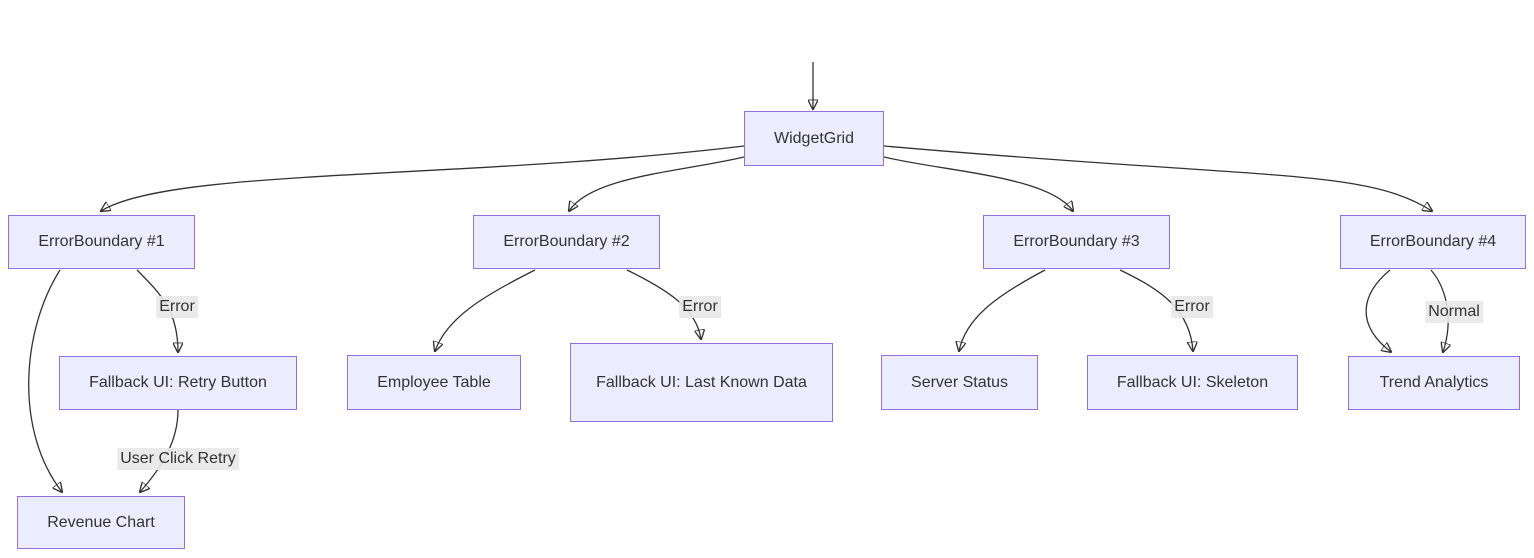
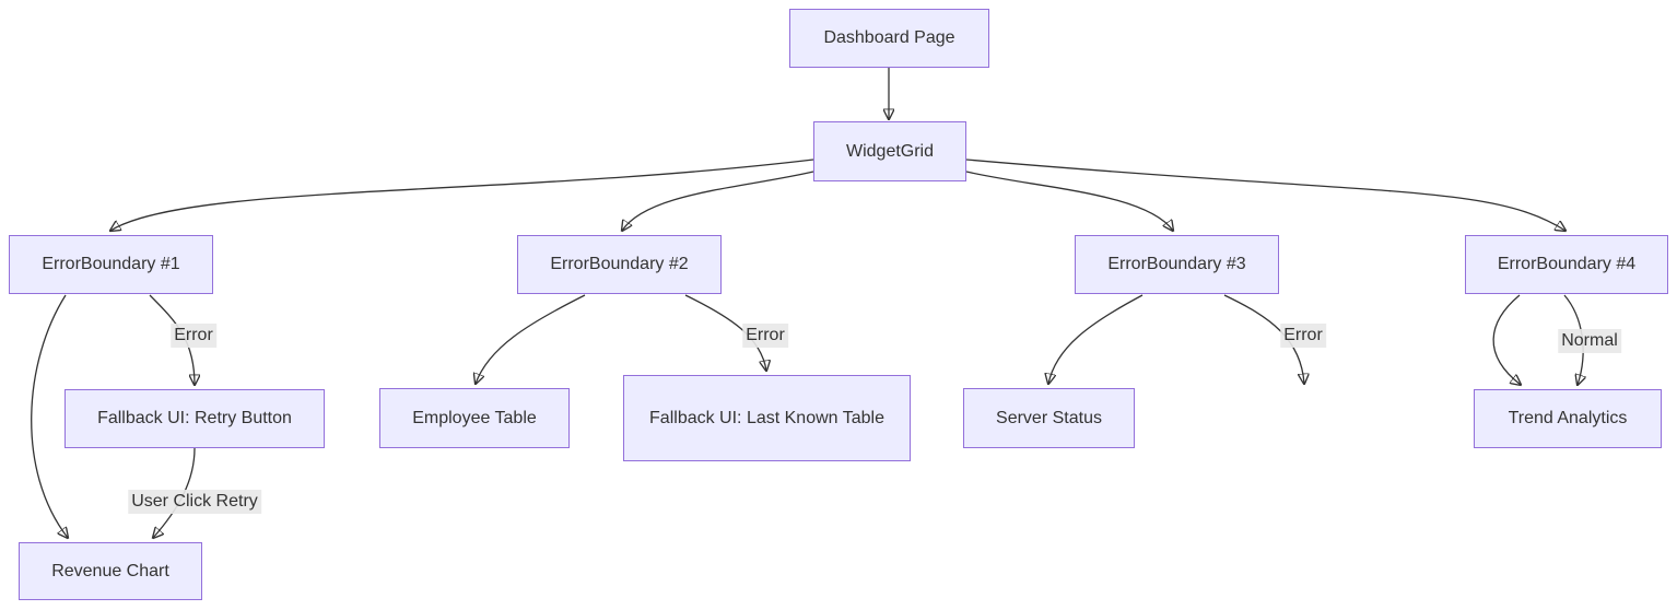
+ Dashboard Page
  WidgetGrid
  ErrorBoundary #1
  ErrorBoundary #2
  ErrorBoundary #3
  ErrorBoundary #4
  Fallback UI: Retry Button
  Employee Table
- Fallback UI: Last Known Data
+ Fallback UI: Last Known Table
  Server Status
- Fallback UI: Skeleton
  Trend Analytics
  Revenue Chart
  Error
  User Click Retry
  Error
  Error
  Normal
